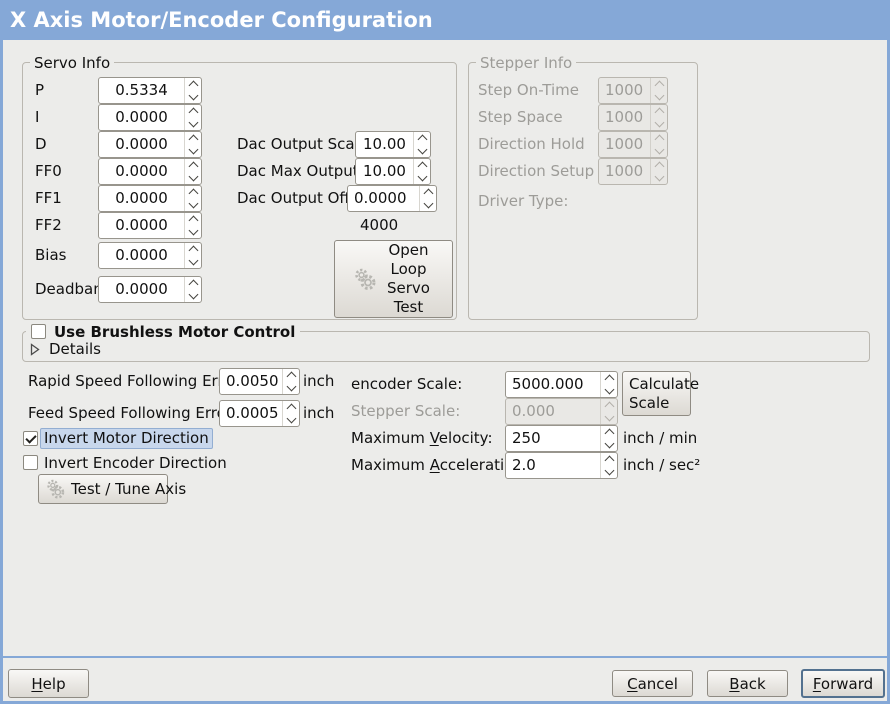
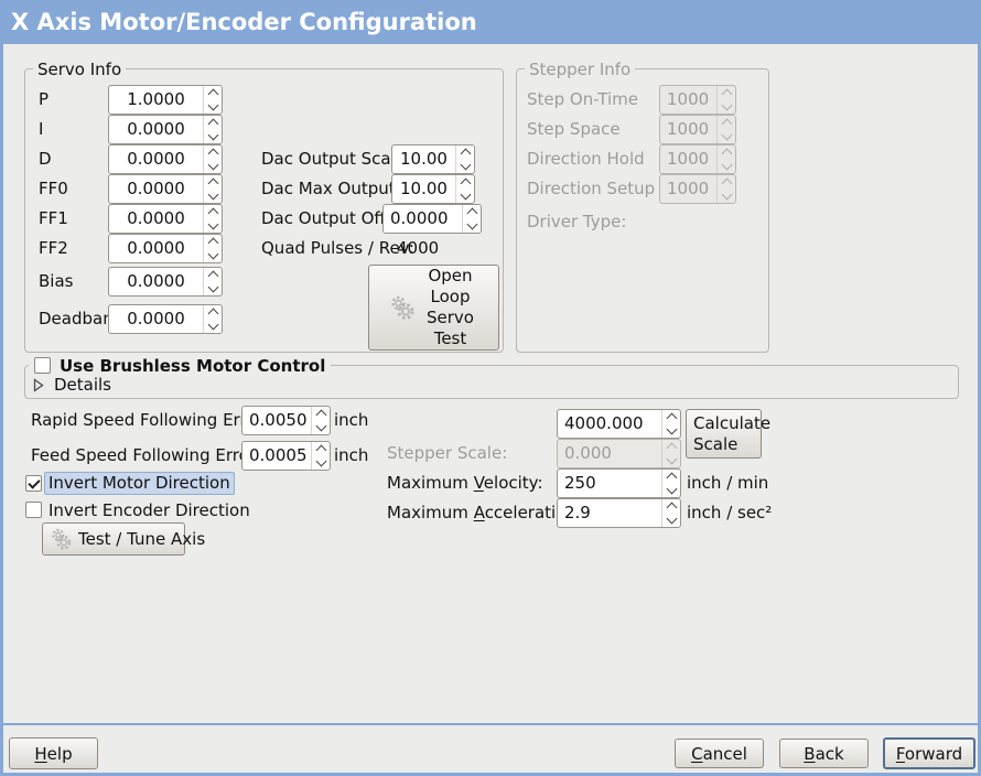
  X Axis Motor/Encoder Configuration
  Servo Info
  P
- 0.5334
+ 1.0000
  I
  0.0000
  D
  0.0000
  FF0
  0.0000
  FF1
  0.0000
  FF2
  0.0000
  Bias
  0.0000
  Deadba
  0.0000
  Dac Output Sca
  10.00
  Dac Max Outpu
  10.00
  0.0000
+ Quad Pulses / Rev:
  4000
  Open Loop Servo Test
  Stepper Info
  Step On-Time
  1000
  Step Space
  1000
  Direction Hold
  1000
  Direction Setup
  1000
  Driver Type:
  Use Brushless Motor Control
  Details
  Rapid Speed Following Er
  0.0050
  inch
  Feed Speed Following Err
  0.0005
  inch
  Invert Motor Direction
  Invert Encoder Direction
  Test / Tune Axis
- encoder Scale:
- 5000.000
+ 4000.000
  Calculate Scale
  Stepper Scale:
  0.000
  Maximum Velocity:
  250
  inch / min
  Maximum Accelerati
- 2.0
+ 2.9
  inch / sec²
  Help
  Cancel
  Back
  Forward
